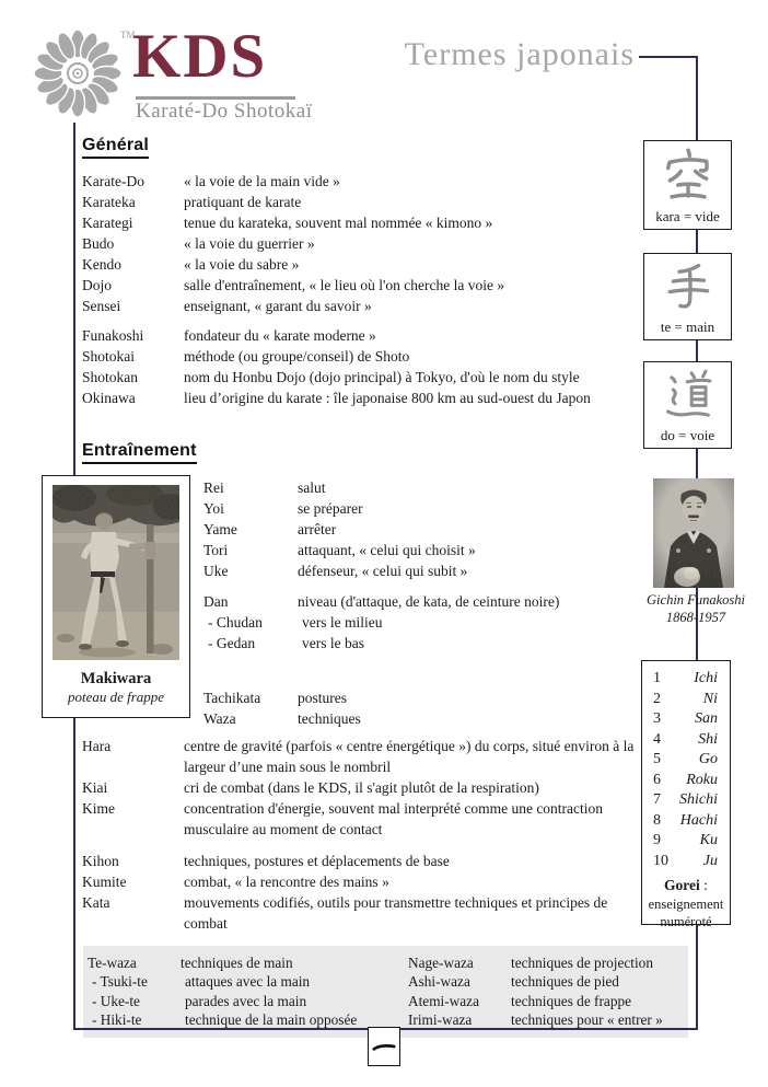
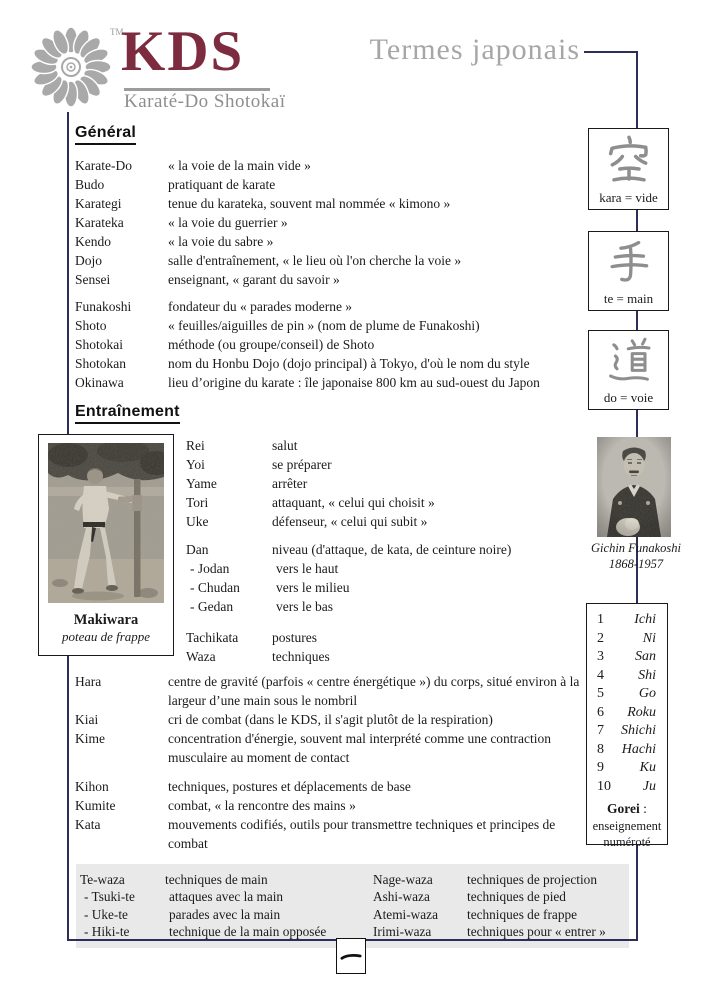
  TM
  KDS
  Karaté-Do Shotokaï
  Termes japonais
  Général
  Karate-Do
  « la voie de la main vide »
- Karateka
+ Budo
  pratiquant de karate
  Karategi
  tenue du karateka, souvent mal nommée « kimono »
- Budo
+ Karateka
  « la voie du guerrier »
  Kendo
  « la voie du sabre »
  Dojo
  salle d'entraînement, « le lieu où l'on cherche la voie »
  Sensei
  enseignant, « garant du savoir »
  Funakoshi
- fondateur du « karate moderne »
+ fondateur du « parades moderne »
+ Shoto
+ « feuilles/aiguilles de pin » (nom de plume de Funakoshi)
  Shotokai
  méthode (ou groupe/conseil) de Shoto
  Shotokan
  nom du Honbu Dojo (dojo principal) à Tokyo, d'où le nom du style
  Okinawa
  lieu d’origine du karate : île japonaise 800 km au sud-ouest du Japon
  Entraînement
  Rei
  salut
  Yoi
  se préparer
  Yame
  arrêter
  Tori
  attaquant, « celui qui choisit »
  Uke
  défenseur, « celui qui subit »
  Dan
  niveau (d'attaque, de kata, de ceinture noire)
+ - Jodan
+ vers le haut
  - Chudan
  vers le milieu
  - Gedan
  vers le bas
  Tachikata
  postures
  Waza
  techniques
  Hara
  centre de gravité (parfois « centre énergétique ») du corps, situé environ à la largeur d’une main sous le nombril
  Kiai
  cri de combat (dans le KDS, il s'agit plutôt de la respiration)
  Kime
  concentration d'énergie, souvent mal interprété comme une contraction musculaire au moment de contact
  Kihon
  techniques, postures et déplacements de base
  Kumite
  combat, « la rencontre des mains »
  Kata
  mouvements codifiés, outils pour transmettre techniques et principes de combat
  Te-waza
  techniques de main
  - Tsuki-te
  attaques avec la main
  - Uke-te
  parades avec la main
  - Hiki-te
  technique de la main opposée
  Nage-waza
  techniques de projection
  Ashi-waza
  techniques de pied
  Atemi-waza
  techniques de frappe
  Irimi-waza
  techniques pour « entrer »
  kara = vide
  te = main
  do = voie
  Gichin Funakoshi
  1868-1957
  1
  Ichi
  2
  Ni
  3
  San
  4
  Shi
  5
  Go
  6
  Roku
  7
  Shichi
  8
  Hachi
  9
  Ku
  10
  Ju
  Gorei :
  enseignement
  numéroté
  Makiwara
  poteau de frappe
